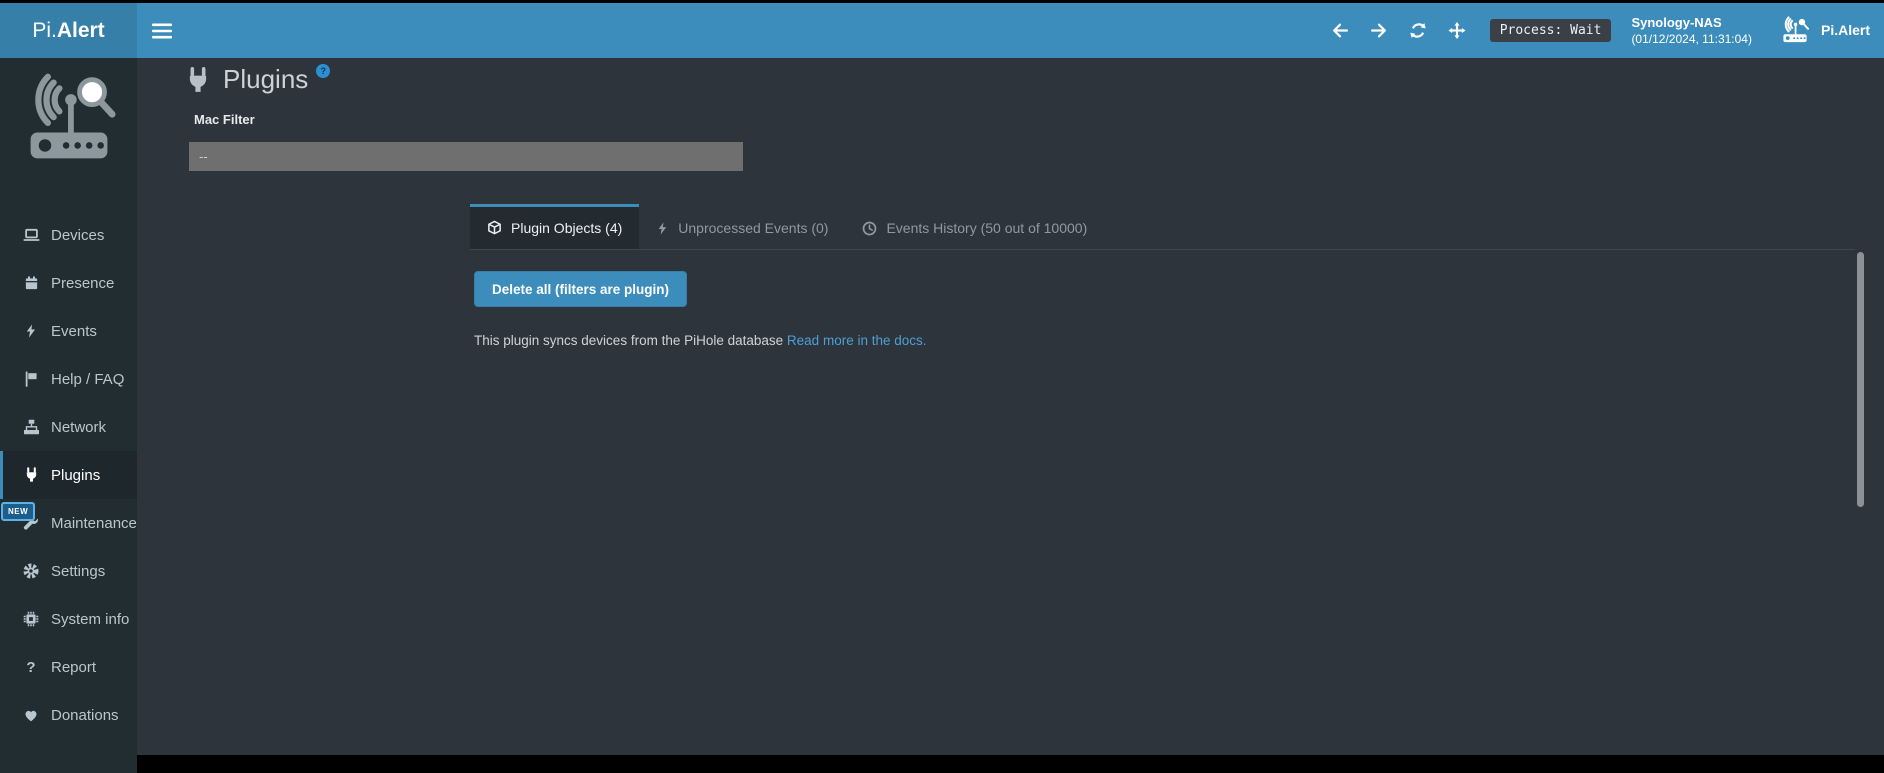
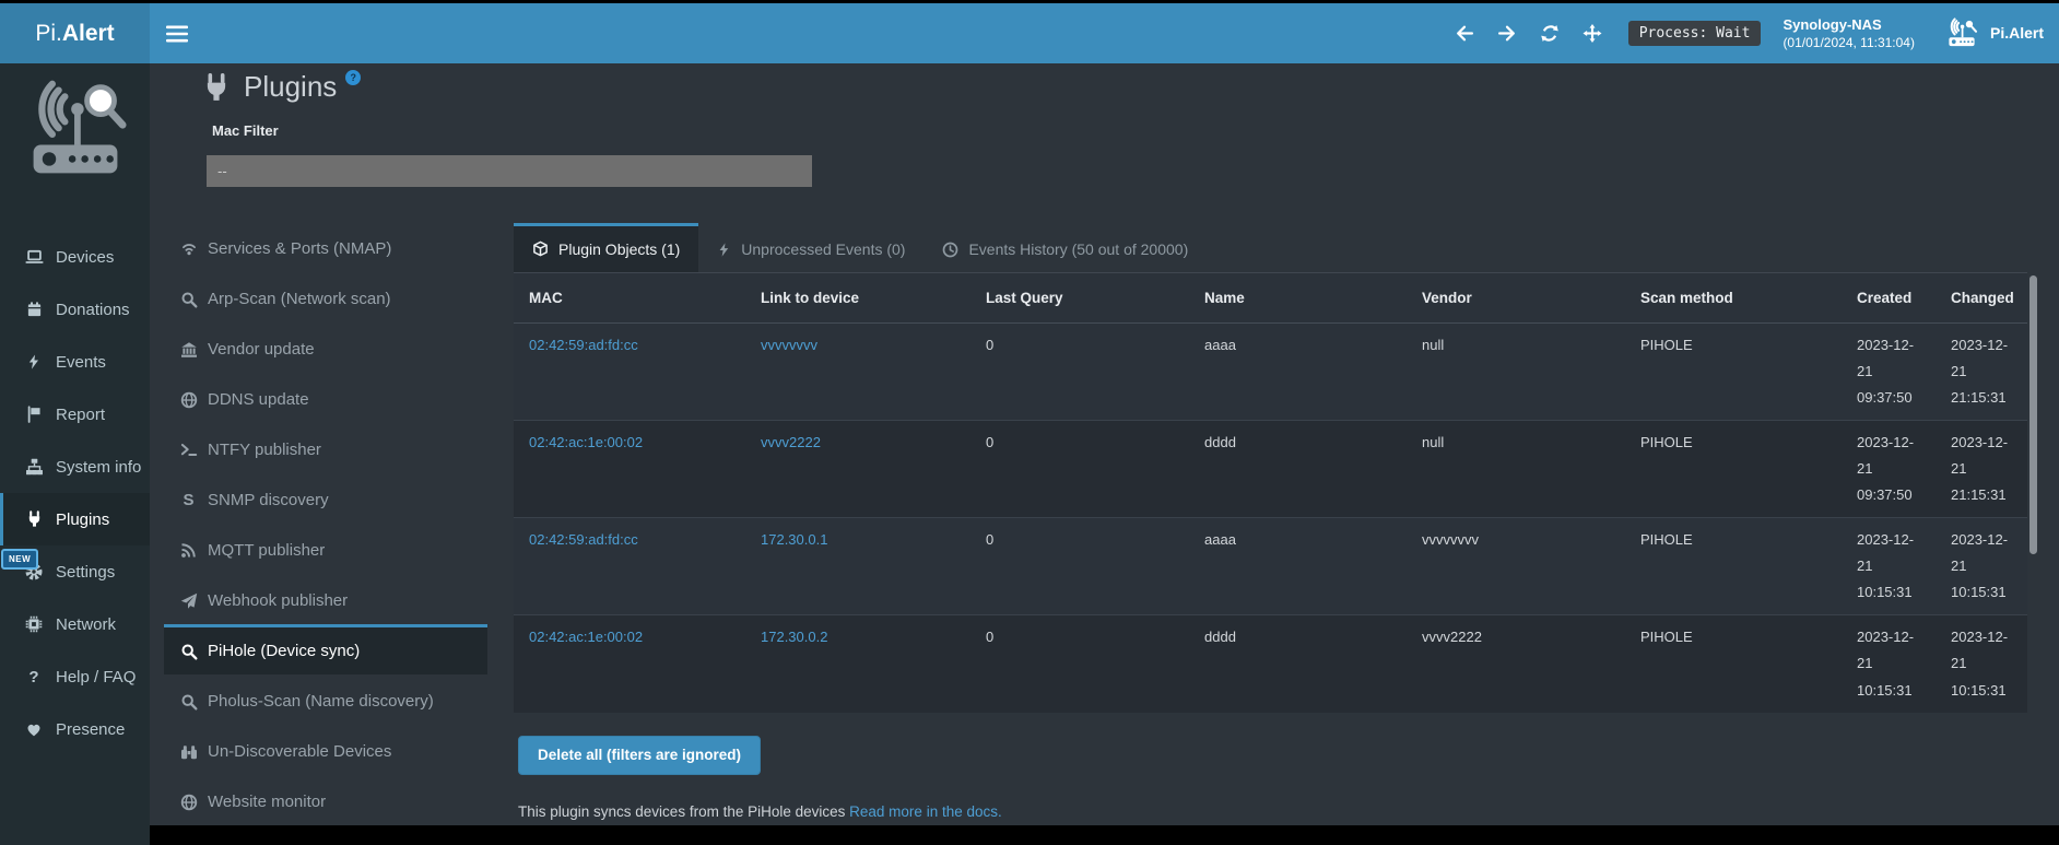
  Pi.
  Alert
  Process: Wait
  Synology-NAS
- (01/12/2024, 11:31:04)
+ (01/01/2024, 11:31:04)
  Pi.Alert
  Devices
- Presence
+ Donations
  Events
- Help / FAQ
+ Report
- Network
+ System info
  Plugins
- Maintenance
  Settings
- System info
+ Network
  ?
- Report
+ Help / FAQ
- Donations
+ Presence
  NEW
  Plugins
  ?
  Mac Filter
  --
+ Services & Ports (NMAP)
+ Arp-Scan (Network scan)
+ Vendor update
+ DDNS update
+ NTFY publisher
+ S
+ SNMP discovery
+ MQTT publisher
+ Webhook publisher
+ PiHole (Device sync)
+ Pholus-Scan (Name discovery)
+ Un-Discoverable Devices
+ Website monitor
- Plugin Objects (4)
+ Plugin Objects (1)
  Unprocessed Events (0)
- Events History (50 out of 10000)
+ Events History (50 out of 20000)
+ MAC	Link to device	Last Query	Name	Vendor	Scan method	Created	Changed
+ 02:42:59:ad:fd:cc	vvvvvvvv	0	aaaa	null	PIHOLE	2023-12-21 09:37:50	2023-12-21 21:15:31
+ 02:42:ac:1e:00:02	vvvv2222	0	dddd	null	PIHOLE	2023-12-21 09:37:50	2023-12-21 21:15:31
+ 02:42:59:ad:fd:cc	172.30.0.1	0	aaaa	vvvvvvvv	PIHOLE	2023-12-21 10:15:31	2023-12-21 10:15:31
+ 02:42:ac:1e:00:02	172.30.0.2	0	dddd	vvvv2222	PIHOLE	2023-12-21 10:15:31	2023-12-21 10:15:31
- Delete all (filters are plugin)
+ Delete all (filters are ignored)
- This plugin syncs devices from the PiHole database Read more in the docs.
+ This plugin syncs devices from the PiHole devices Read more in the docs.
